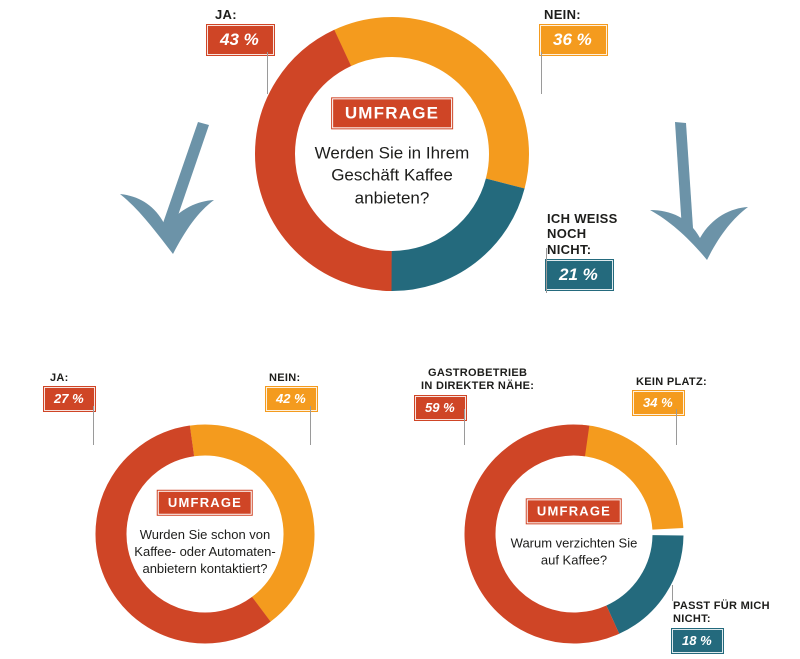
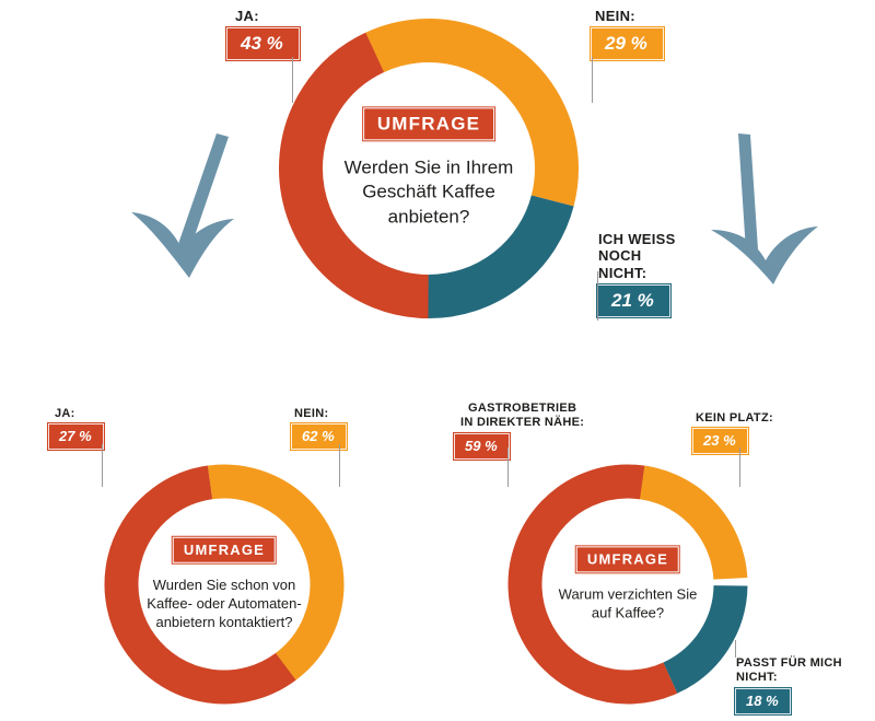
  UMFRAGE
  Werden Sie in Ihrem
  Geschäft Kaffee
  anbieten?
  JA:
  43 %
  NEIN:
- 36 %
+ 29 %
  ICH WEISS
  NOCH
  NICHT:
  21 %
  UMFRAGE
  Wurden Sie schon von
  Kaffee- oder Automaten-
  anbietern kontaktiert?
  JA:
  27 %
  NEIN:
- 42 %
+ 62 %
  UMFRAGE
  Warum verzichten Sie
  auf Kaffee?
  GASTROBETRIEB
  IN DIREKTER NÄHE:
  59 %
  KEIN PLATZ:
- 34 %
+ 23 %
  PASST FÜR MICH
  NICHT:
  18 %
